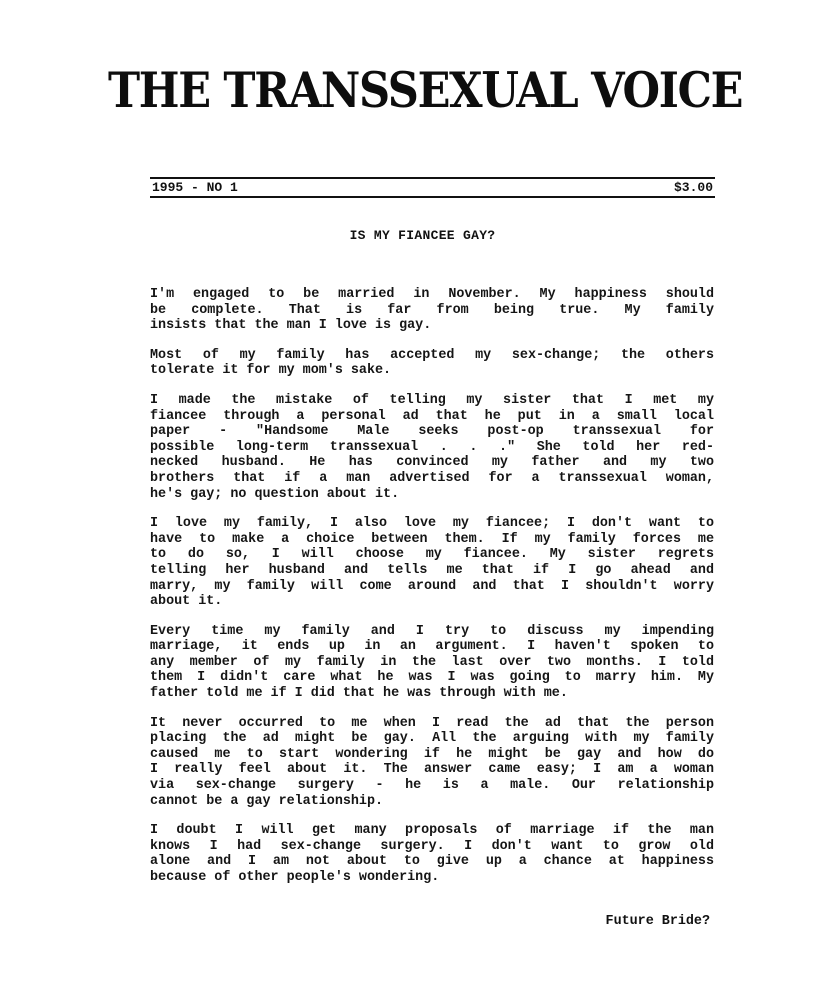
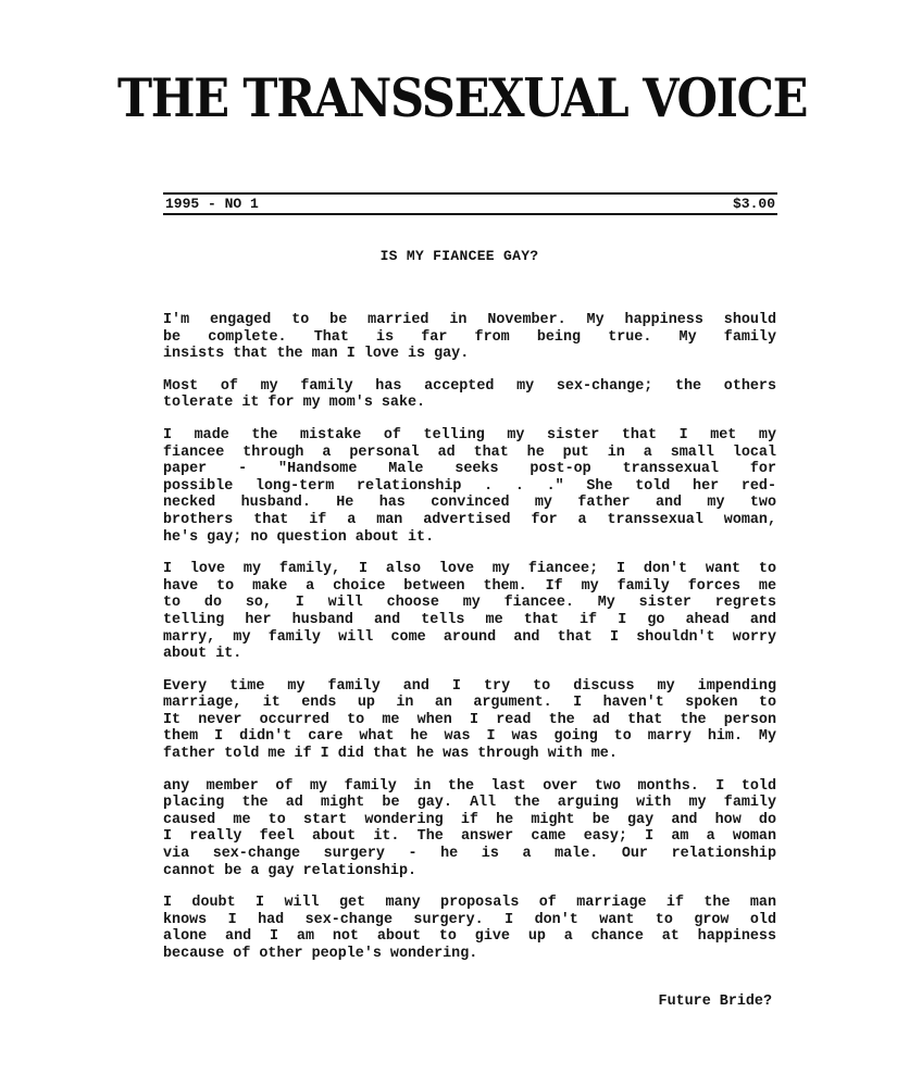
  THE TRANSSEXUAL VOICE
  1995 - NO 1
  $3.00
  IS MY FIANCEE GAY?
  I'm engaged to be married in November. My happiness should
  be complete. That is far from being true. My family
  insists that the man I love is gay.
  Most of my family has accepted my sex-change; the others
  tolerate it for my mom's sake.
  I made the mistake of telling my sister that I met my
  fiancee through a personal ad that he put in a small local
  paper - "Handsome Male seeks post-op transsexual for
- possible long-term transsexual . . ." She told her red-
+ possible long-term relationship . . ." She told her red-
  necked husband. He has convinced my father and my two
  brothers that if a man advertised for a transsexual woman,
  he's gay; no question about it.
  I love my family, I also love my fiancee; I don't want to
  have to make a choice between them. If my family forces me
  to do so, I will choose my fiancee. My sister regrets
  telling her husband and tells me that if I go ahead and
  marry, my family will come around and that I shouldn't worry
  about it.
  Every time my family and I try to discuss my impending
  marriage, it ends up in an argument. I haven't spoken to
- any member of my family in the last over two months. I told
+ It never occurred to me when I read the ad that the person
  them I didn't care what he was I was going to marry him. My
  father told me if I did that he was through with me.
- It never occurred to me when I read the ad that the person
+ any member of my family in the last over two months. I told
  placing the ad might be gay. All the arguing with my family
  caused me to start wondering if he might be gay and how do
  I really feel about it. The answer came easy; I am a woman
  via sex-change surgery - he is a male. Our relationship
  cannot be a gay relationship.
  I doubt I will get many proposals of marriage if the man
  knows I had sex-change surgery. I don't want to grow old
  alone and I am not about to give up a chance at happiness
  because of other people's wondering.
  Future Bride?
